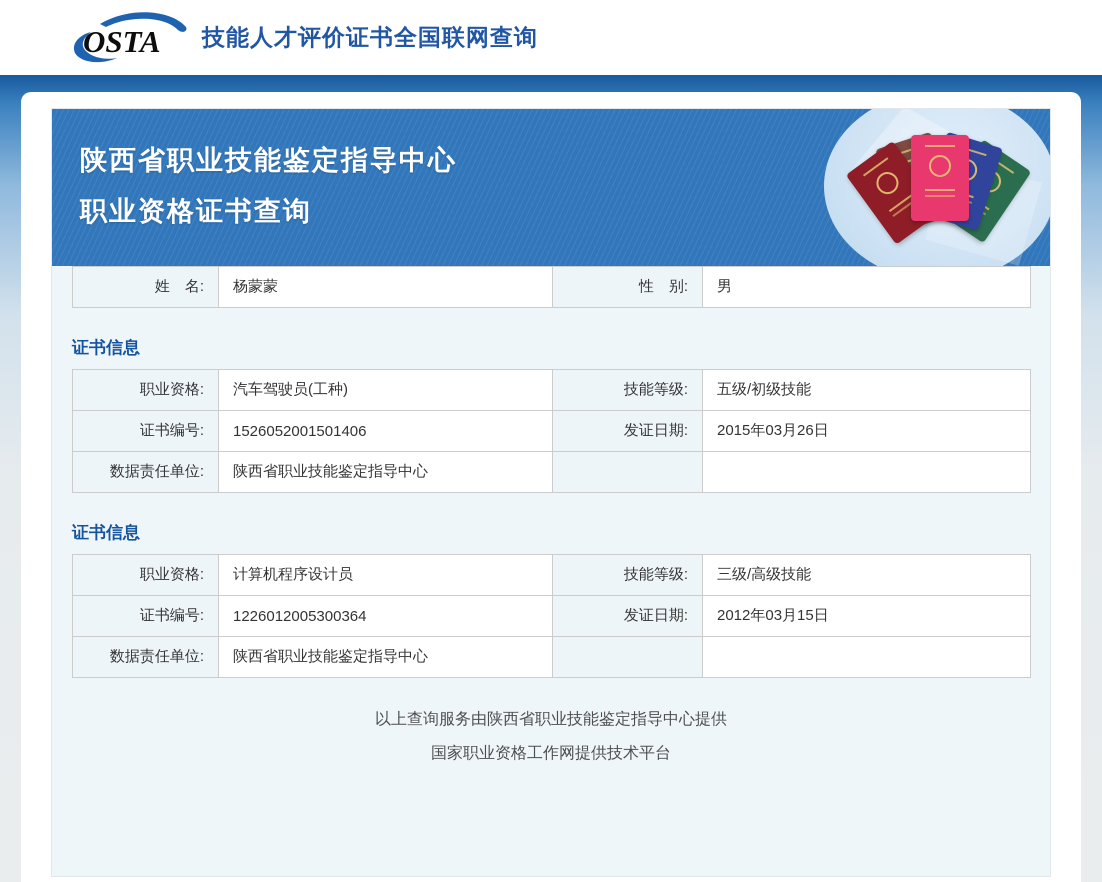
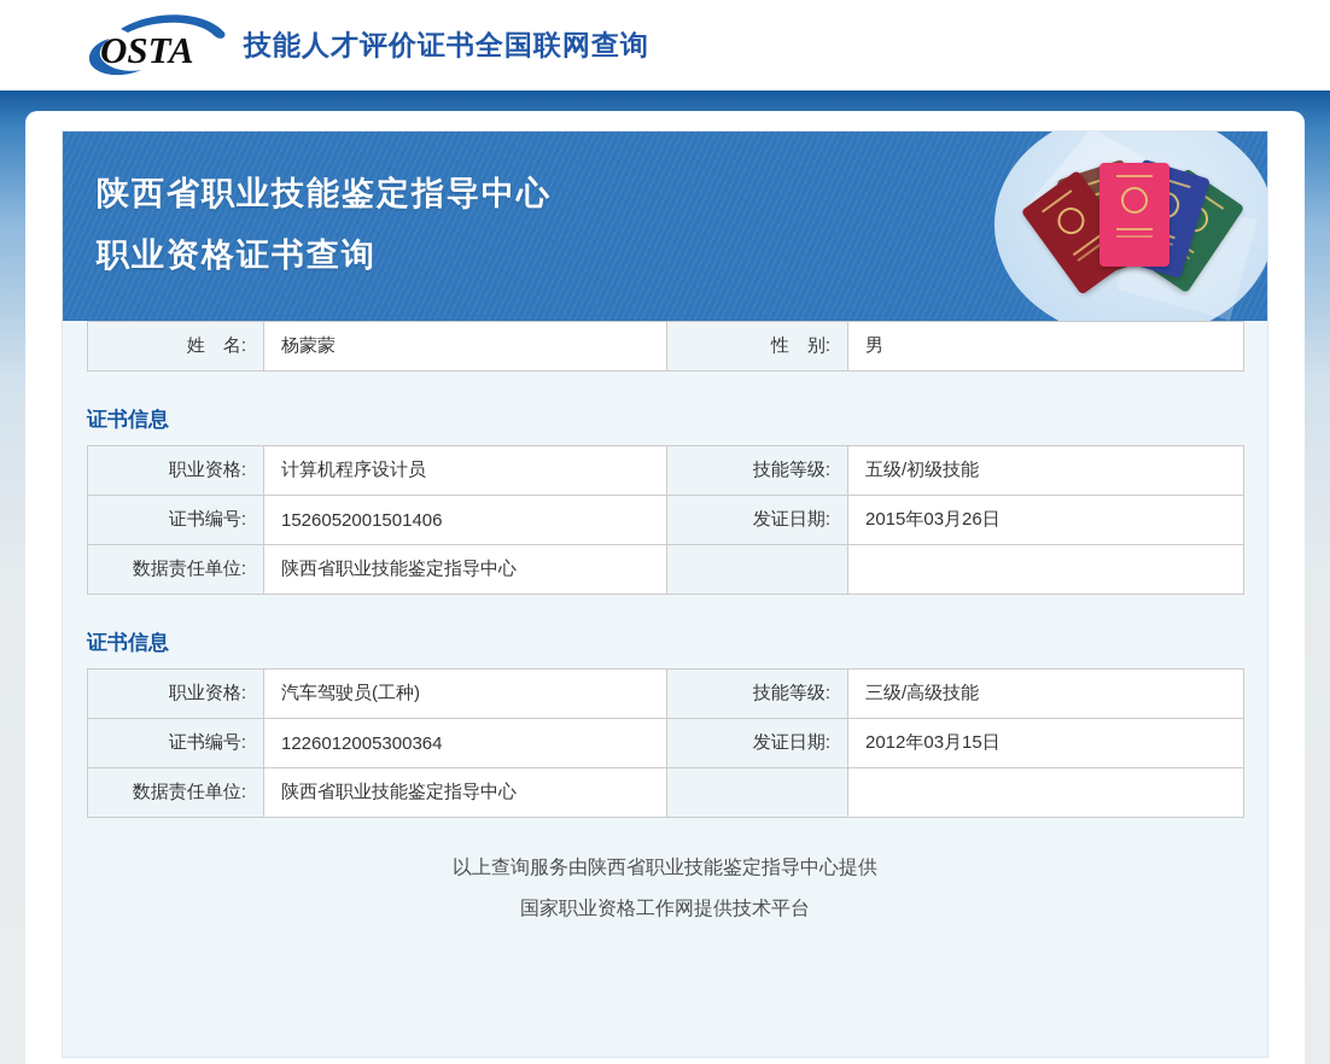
  OSTA
  技能人才评价证书全国联网查询
  陕西省职业技能鉴定指导中心
  职业资格证书查询
  姓 名:	杨蒙蒙	性 别:	男
  证书信息
- 职业资格:	汽车驾驶员(工种)	技能等级:	五级/初级技能
+ 职业资格:	计算机程序设计员	技能等级:	五级/初级技能
  证书编号:	1526052001501406	发证日期:	2015年03月26日
  数据责任单位:	陕西省职业技能鉴定指导中心
  证书信息
- 职业资格:	计算机程序设计员	技能等级:	三级/高级技能
+ 职业资格:	汽车驾驶员(工种)	技能等级:	三级/高级技能
  证书编号:	1226012005300364	发证日期:	2012年03月15日
  数据责任单位:	陕西省职业技能鉴定指导中心
  以上查询服务由陕西省职业技能鉴定指导中心提供
  国家职业资格工作网提供技术平台
